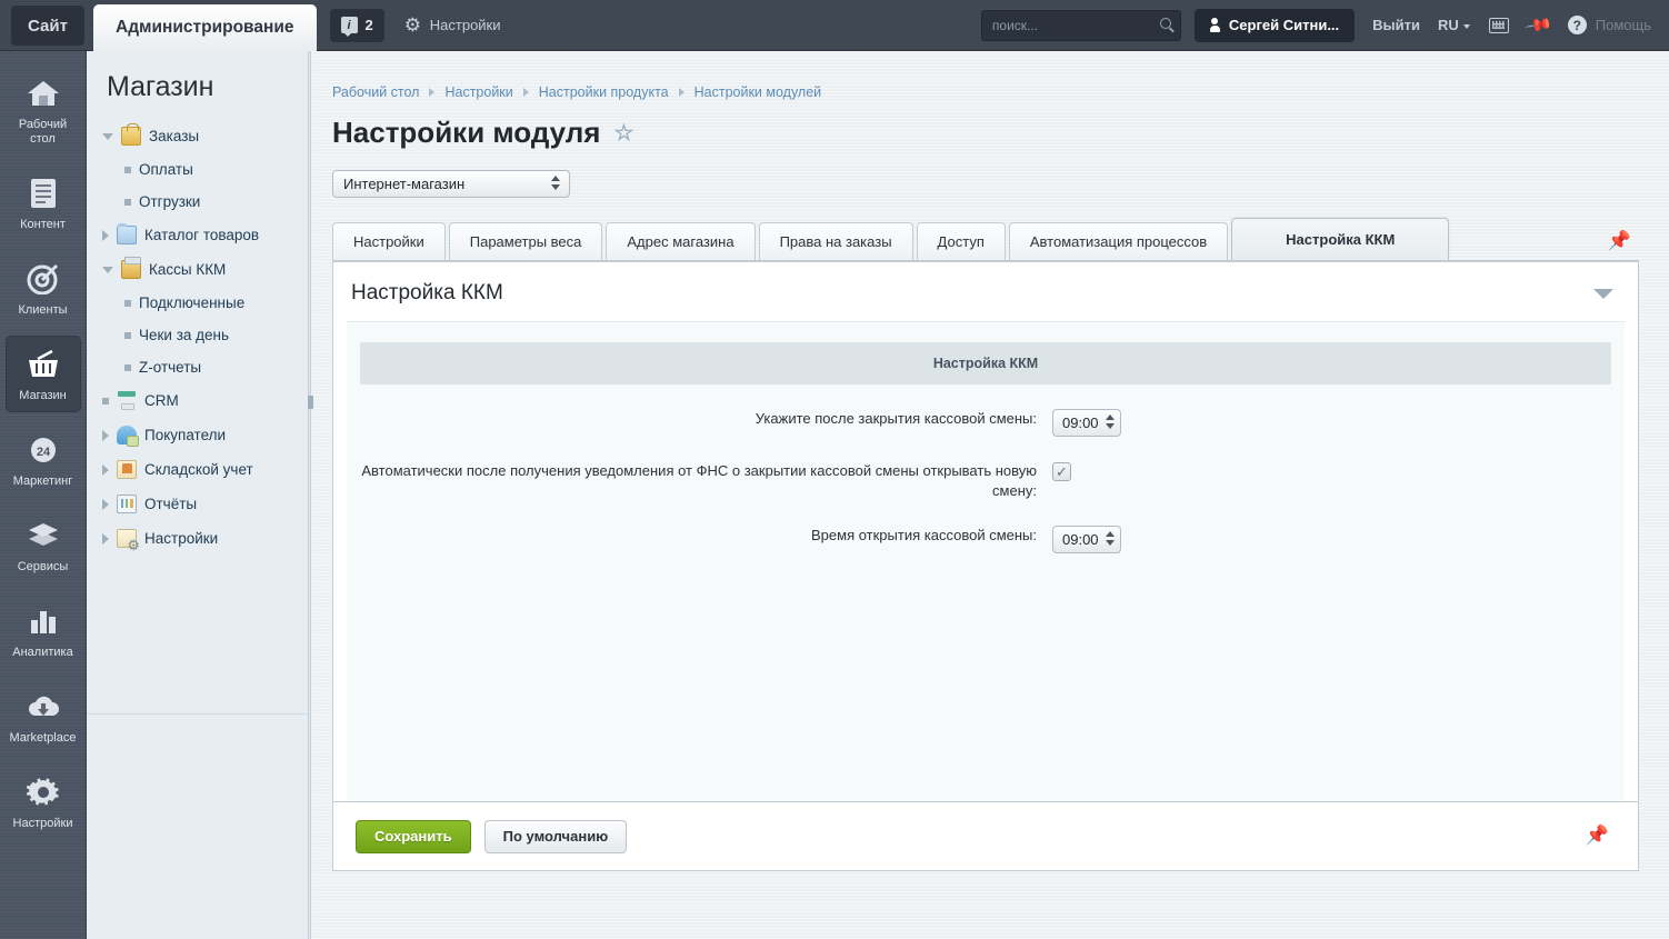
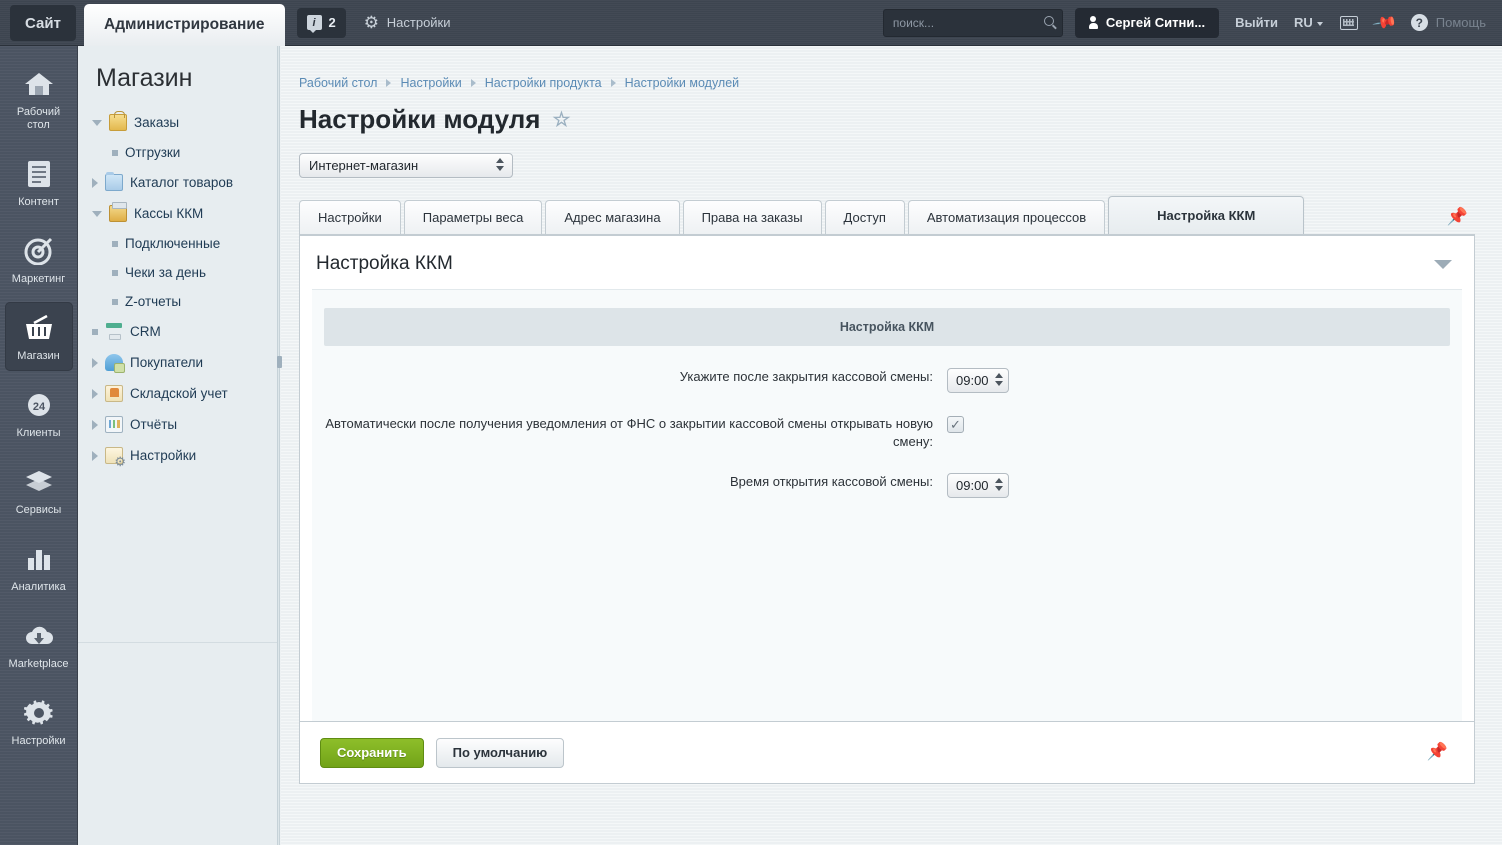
  Сайт
  Администрирование
  i
  2
  Настройки
  поиск...
  Сергей Ситни...
  Выйти
  RU
  ?
  Помощь
  Рабочий стол
  Контент
- Клиенты
+ Маркетинг
  Магазин
  24
- Маркетинг
+ Клиенты
  Сервисы
  Аналитика
  Marketplace
  Настройки
  Магазин
  Заказы
- Оплаты
  Отгрузки
  Каталог товаров
  Кассы ККМ
  Подключенные
  Чеки за день
  Z-отчеты
  CRM
  Покупатели
  Складской учет
  Отчёты
  Настройки
  Рабочий стол
  Настройки
  Настройки продукта
  Настройки модулей
  Настройки модуля
  ☆
  Интернет-магазин
  Настройки
  Параметры веса
  Адрес магазина
  Права на заказы
  Доступ
  Автоматизация процессов
  Настройка ККМ
  📌
  Настройка ККМ
  Настройка ККМ
  Укажите после закрытия кассовой смены:
  09:00
  Автоматически после получения уведомления от ФНС о закрытии кассовой смены открывать новую смену:
  ✓
  Время открытия кассовой смены:
  09:00
  Сохранить
  По умолчанию
  📌
